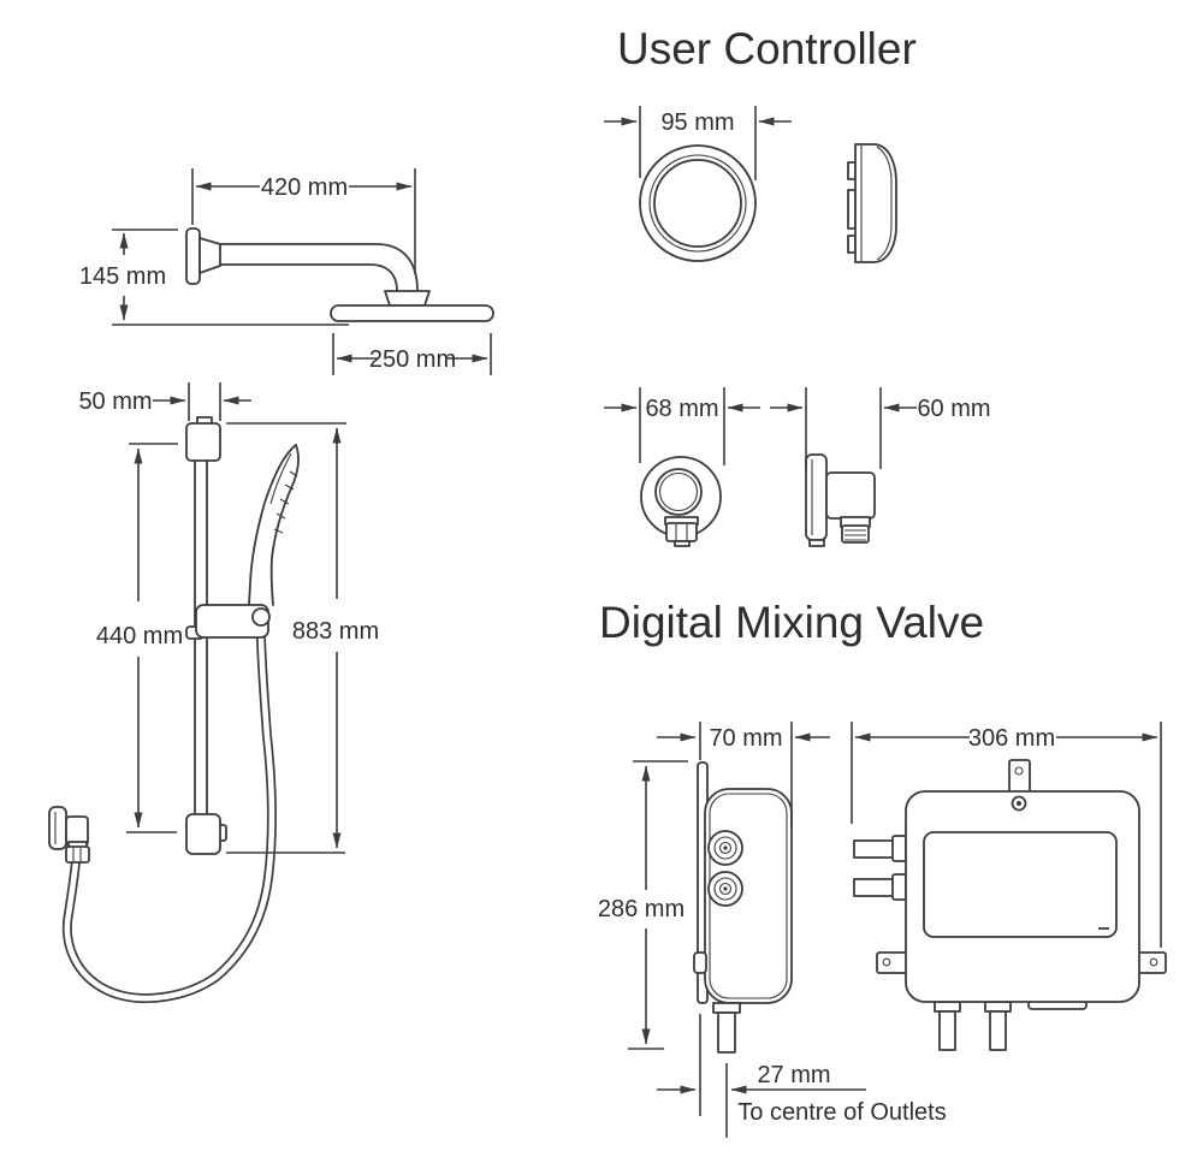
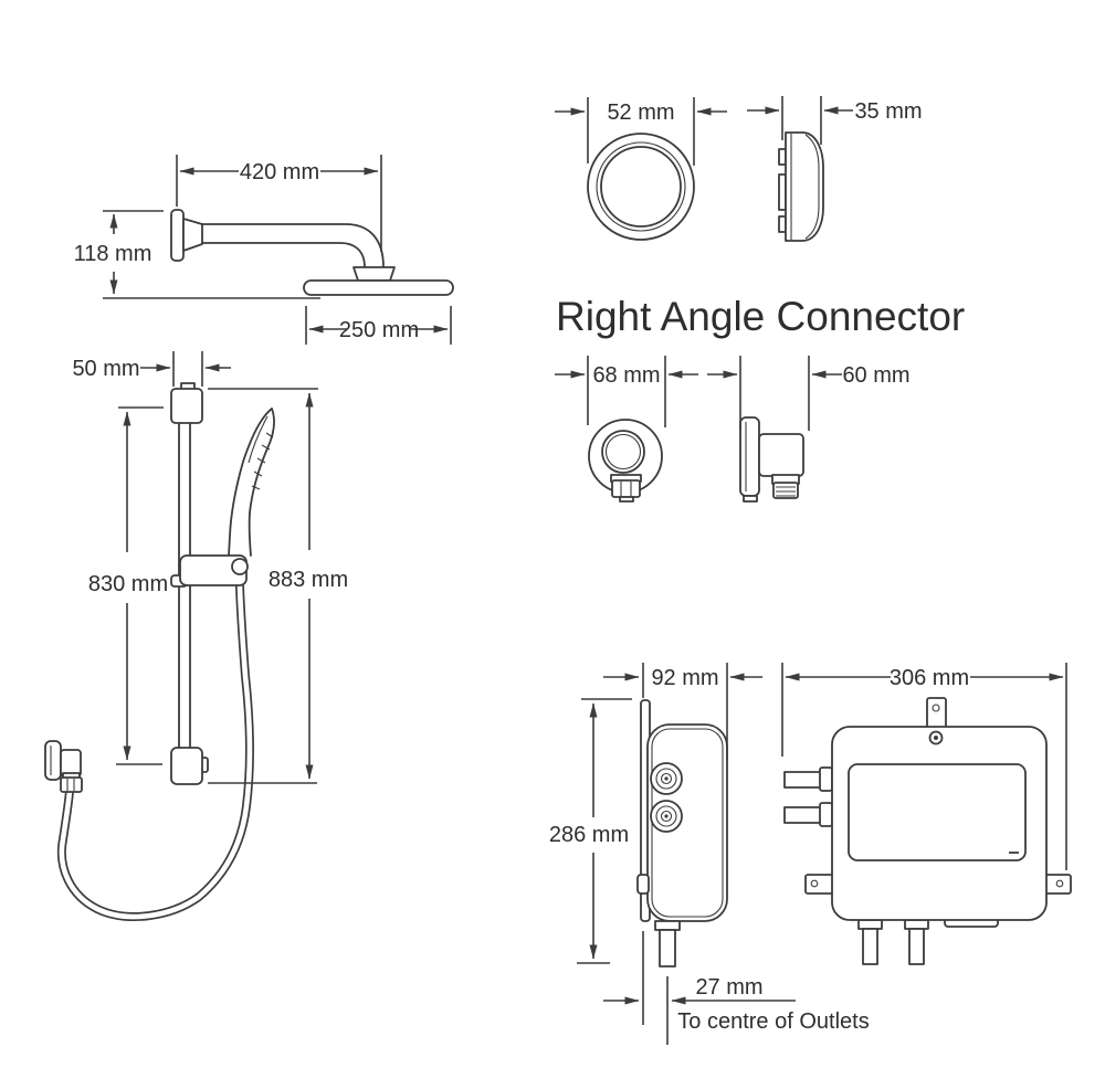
  420 mm
- 145 mm
+ 118 mm
  250 mm
  50 mm
- 440 mm
+ 830 mm
  883 mm
- User Controller
- 95 mm
+ 52 mm
+ 35 mm
+ Right Angle Connector
  68 mm
  60 mm
- Digital Mixing Valve
- 70 mm
+ 92 mm
  306 mm
  286 mm
  27 mm
  To centre of Outlets
